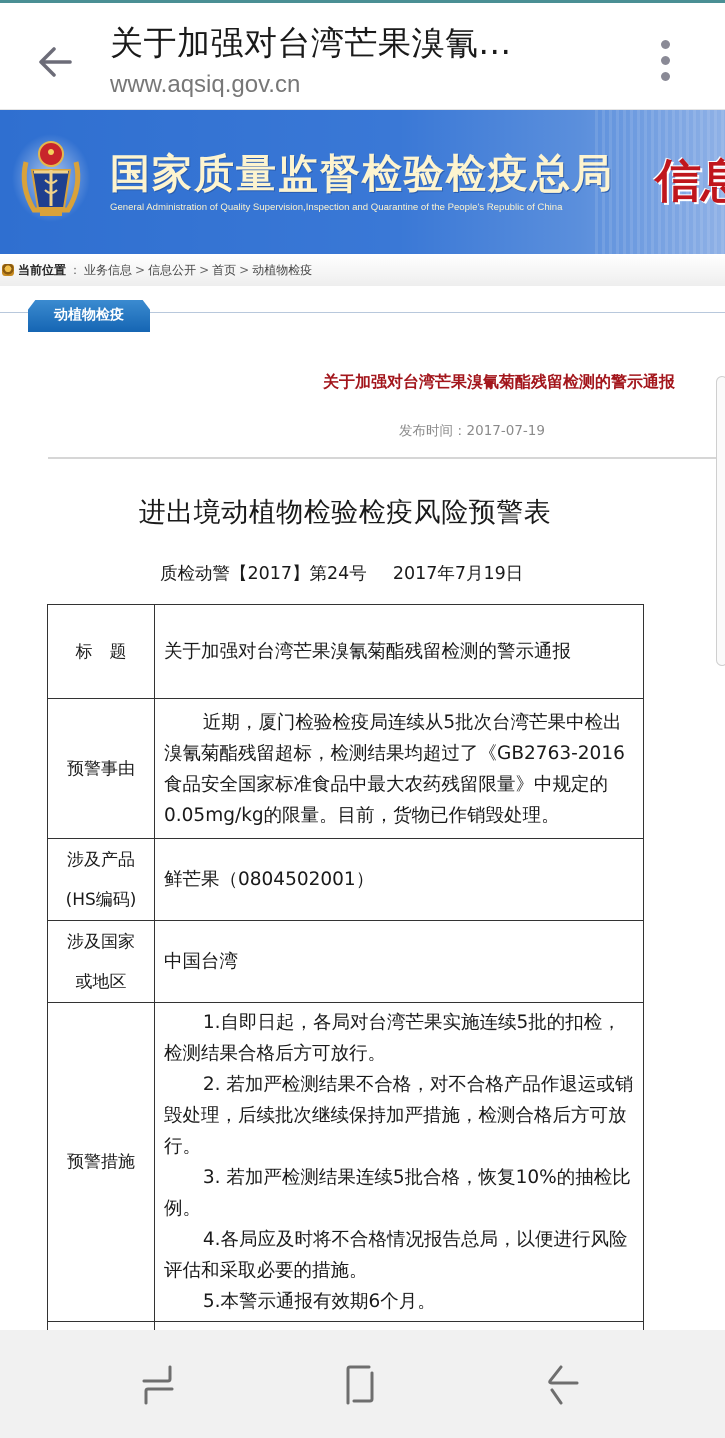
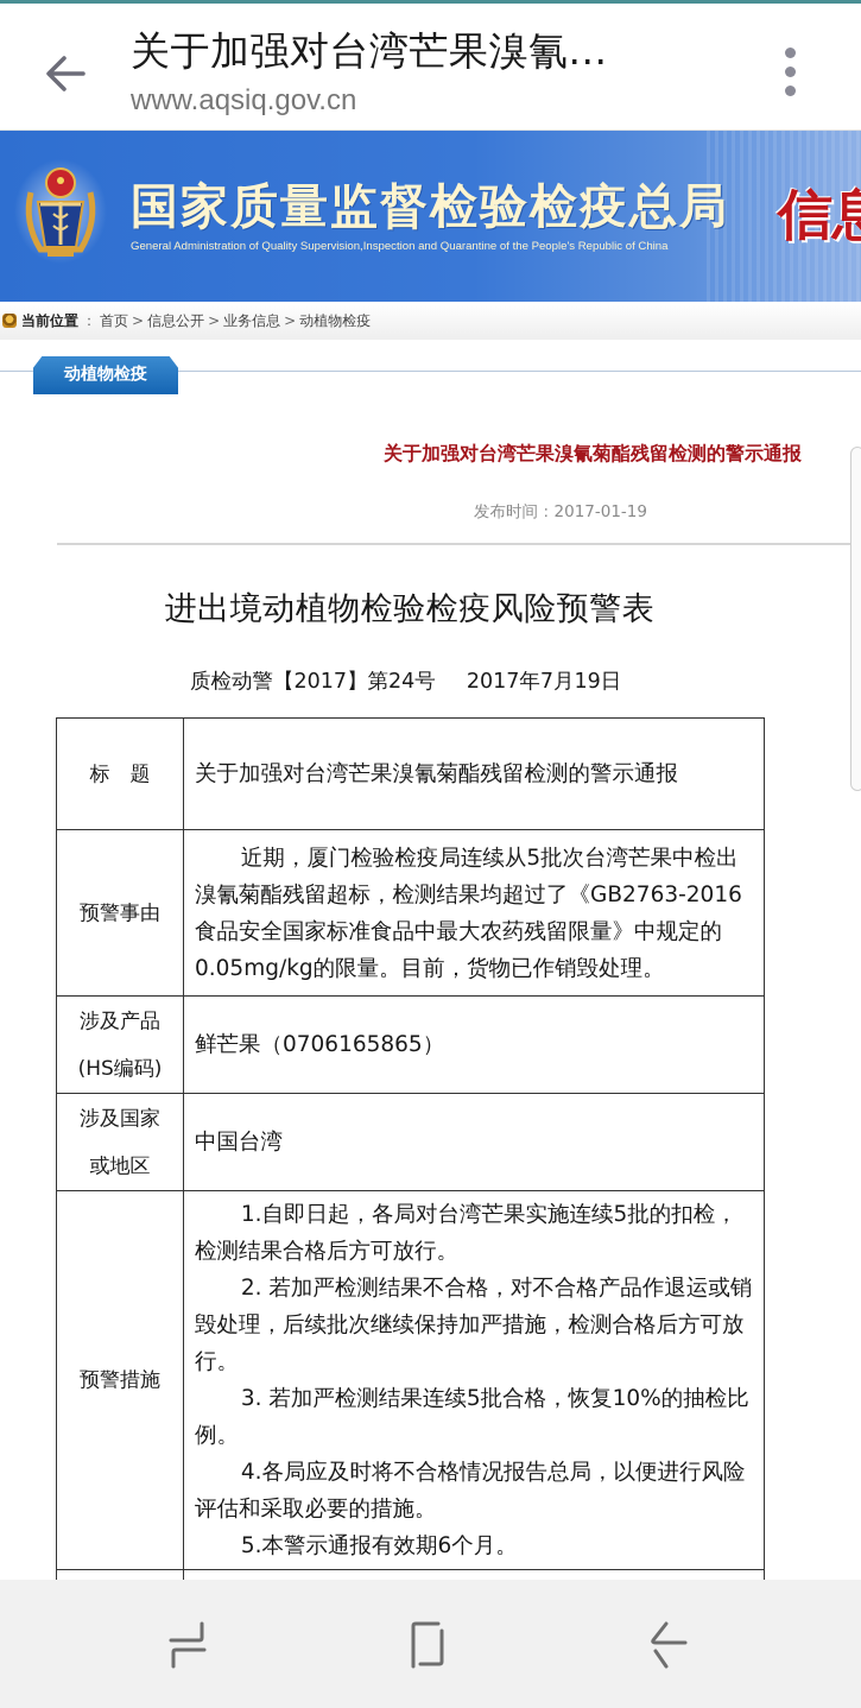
  关于加强对台湾芒果溴氰...
  www.aqsiq.gov.cn
  国家质量监督检验检疫总局
  General Administration of Quality Supervision,Inspection and Quarantine of the People's Republic of China
  信息
  当前位置
  ：
- 业务信息
+ 首页
  >
  信息公开
  >
- 首页
+ 业务信息
  >
  动植物检疫
  动植物检疫
  关于加强对台湾芒果溴氰菊酯残留检测的警示通报
- 发布时间：2017-07-19
+ 发布时间：2017-01-19
  进出境动植物检验检疫风险预警表
  质检动警【2017】第24号 2017年7月19日
  标 题	关于加强对台湾芒果溴氰菊酯残留检测的警示通报
  预警事由	近期，厦门检验检疫局连续从5批次台湾芒果中检出溴氰菊酯残留超标，检测结果均超过了《GB2763-2016食品安全国家标准食品中最大农药残留限量》中规定的0.05mg/kg的限量。目前，货物已作销毁处理。
- 涉及产品 (HS编码)	鲜芒果（0804502001）
+ 涉及产品 (HS编码)	鲜芒果（0706165865）
  涉及国家 或地区	中国台湾
  预警措施	1.自即日起，各局对台湾芒果实施连续5批的扣检，检测结果合格后方可放行。 2. 若加严检测结果不合格，对不合格产品作退运或销毁处理，后续批次继续保持加严措施，检测合格后方可放行。 3. 若加严检测结果连续5批合格，恢复10%的抽检比例。 4.各局应及时将不合格情况报告总局，以便进行风险评估和采取必要的措施。 5.本警示通报有效期6个月。
